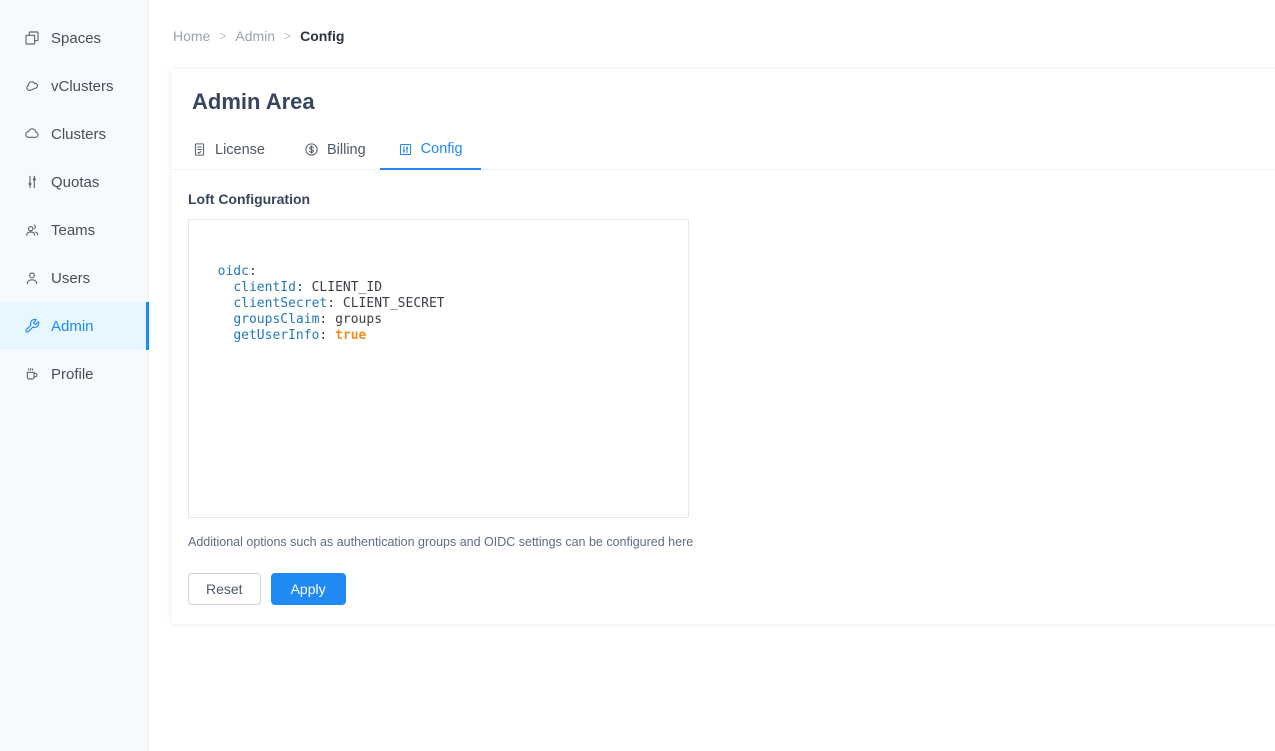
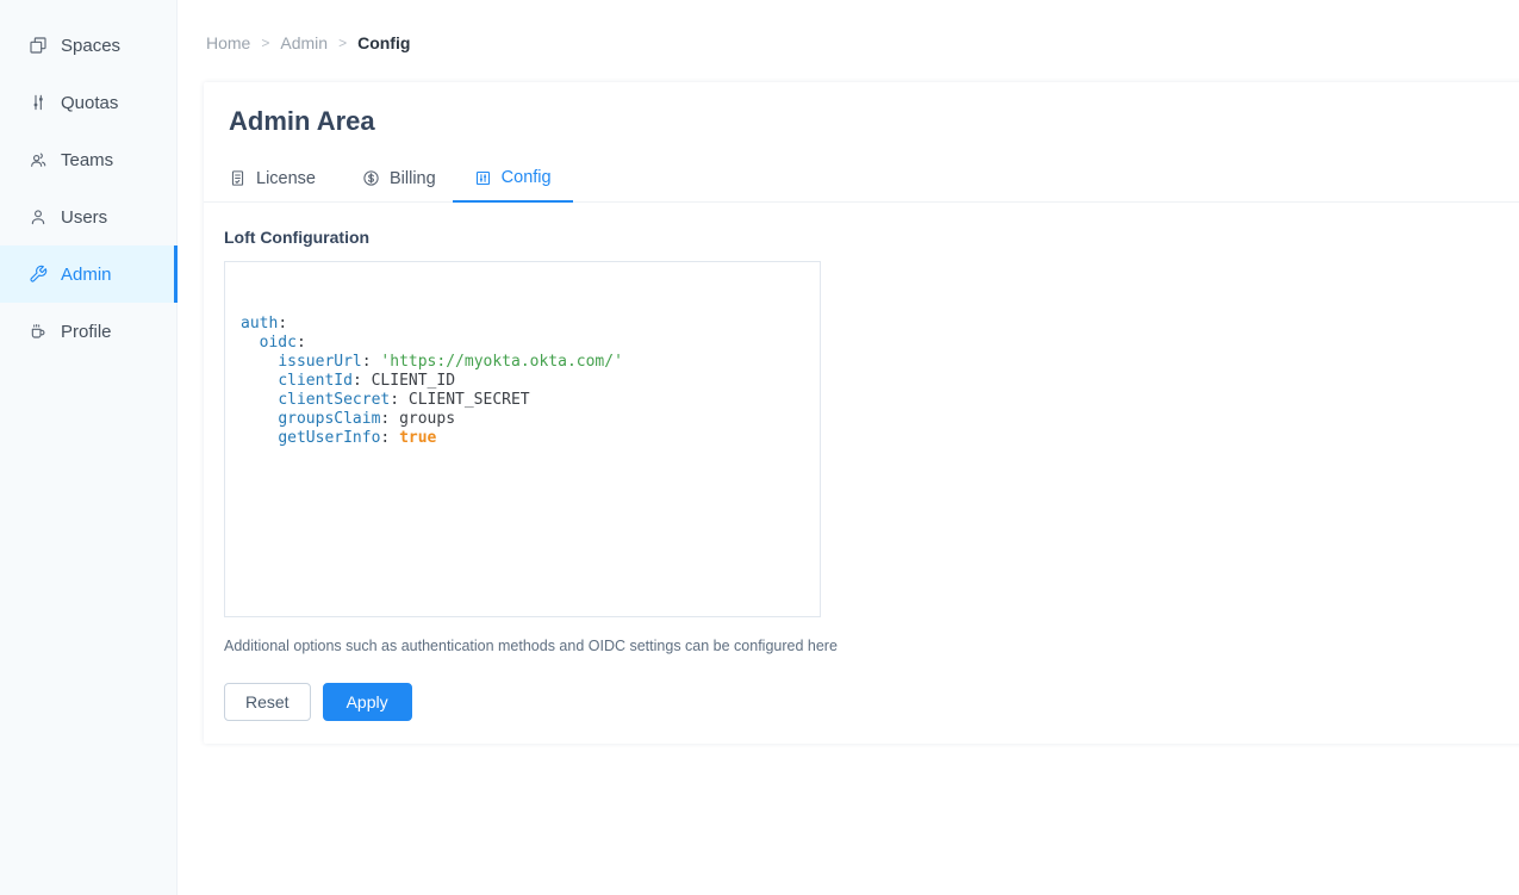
  Spaces
- vClusters
- Clusters
  Quotas
  Teams
  Users
  Admin
  Profile
  Home
  >
  Admin
  >
  Config
  Admin Area
  License
  Billing
  Config
  Loft Configuration
+ auth:
  oidc:
+ issuerUrl: 'https://myokta.okta.com/'
  clientId: CLIENT_ID
  clientSecret: CLIENT_SECRET
  groupsClaim: groups
  getUserInfo: true
- Additional options such as authentication groups and OIDC settings can be configured here
+ Additional options such as authentication methods and OIDC settings can be configured here
  Reset
  Apply
